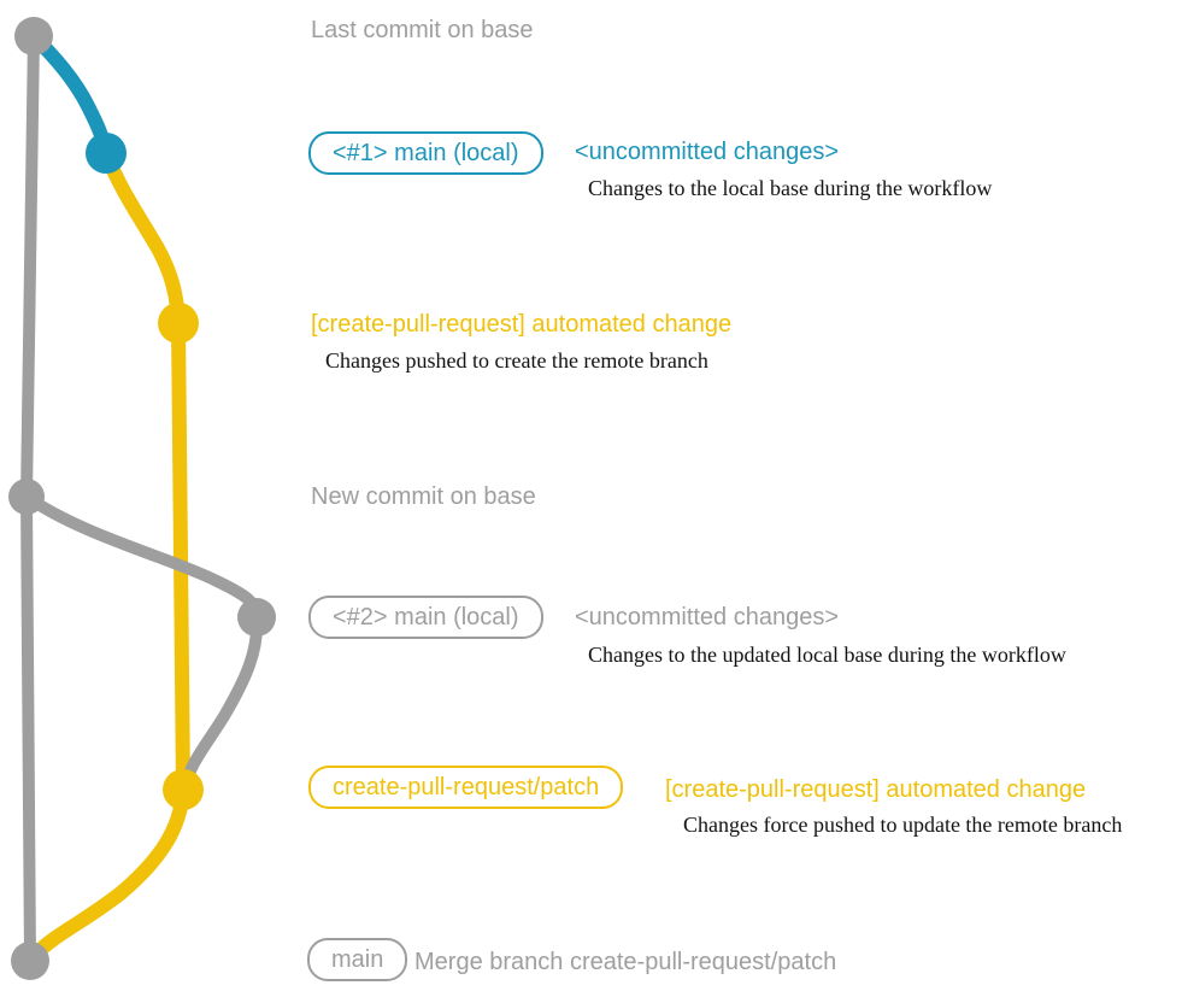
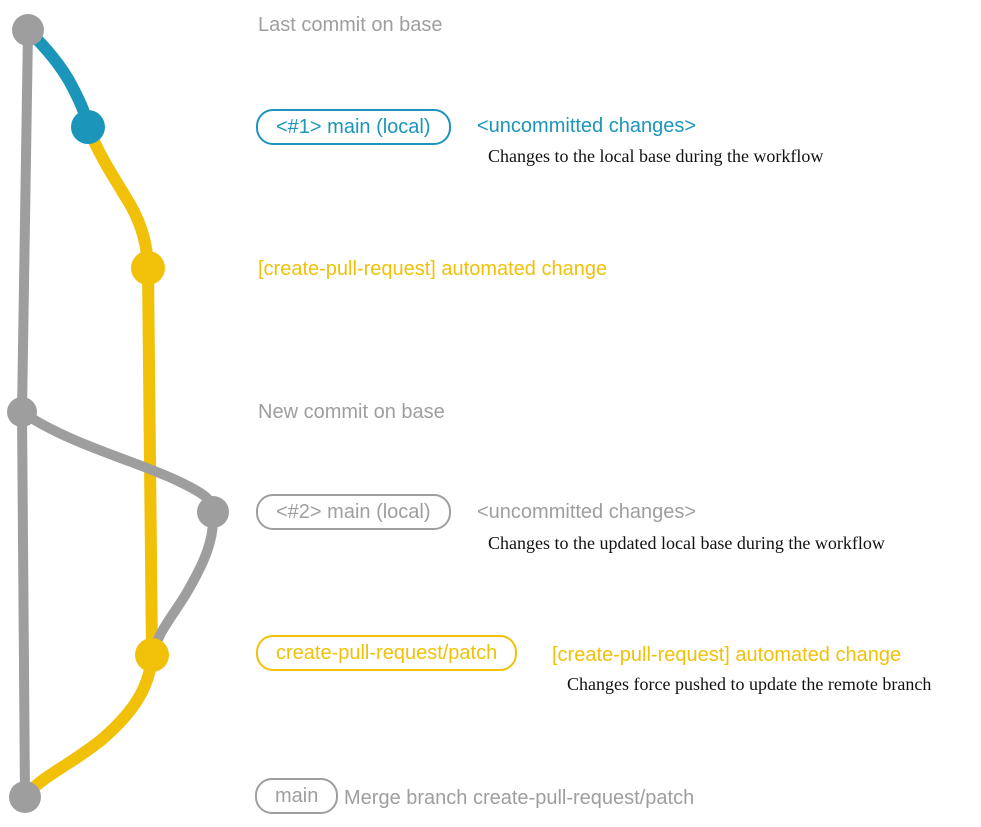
  Last commit on base
  <#1> main (local)
  <uncommitted changes>
  Changes to the local base during the workflow
  [create-pull-request] automated change
- Changes pushed to create the remote branch
  New commit on base
  <#2> main (local)
  <uncommitted changes>
  Changes to the updated local base during the workflow
  create-pull-request/patch
  [create-pull-request] automated change
  Changes force pushed to update the remote branch
  main
  Merge branch create-pull-request/patch
